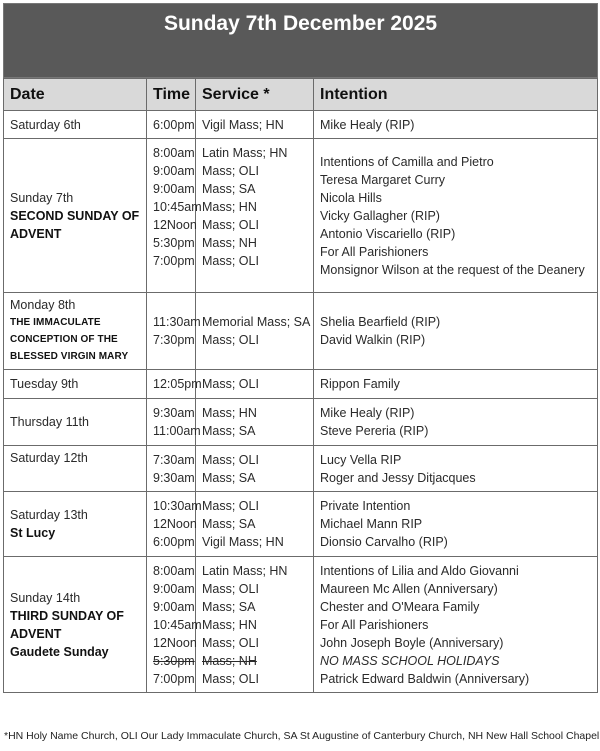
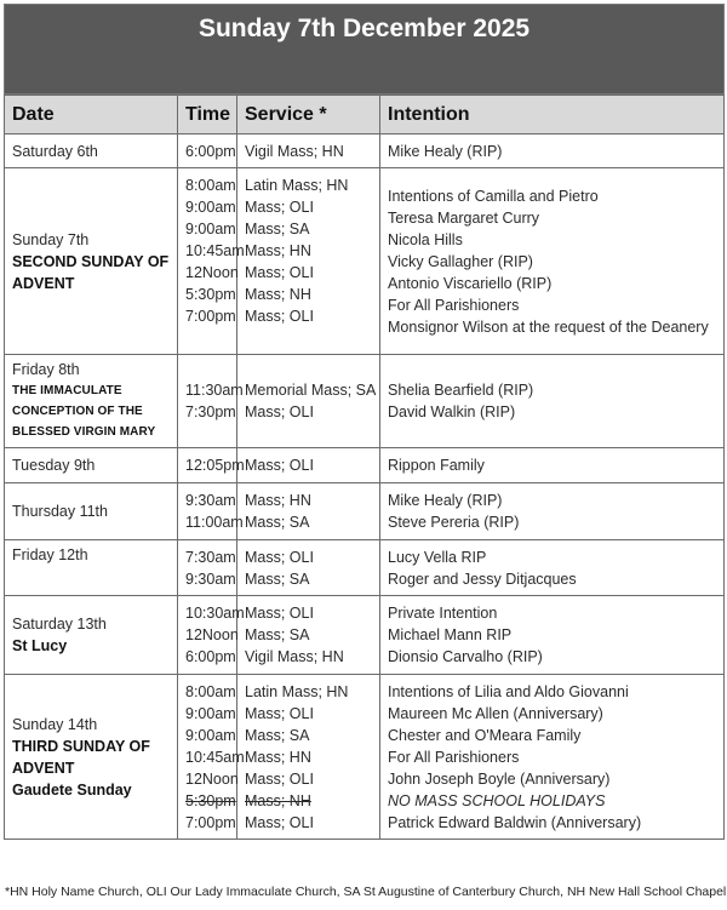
  Sunday 7th December 2025
  Date	Time	Service *	Intention
  Saturday 6th	6:00pm	Vigil Mass; HN	Mike Healy (RIP)
  Sunday 7th SECOND SUNDAY OF ADVENT	8:00am 9:00am 9:00am 10:45am 12Noon 5:30pm 7:00pm	Latin Mass; HN Mass; OLI Mass; SA Mass; HN Mass; OLI Mass; NH Mass; OLI	Intentions of Camilla and Pietro Teresa Margaret Curry Nicola Hills Vicky Gallagher (RIP) Antonio Viscariello (RIP) For All Parishioners Monsignor Wilson at the request of the Deanery
- Monday 8th THE IMMACULATE CONCEPTION OF THE BLESSED VIRGIN MARY	11:30am 7:30pm	Memorial Mass; SA Mass; OLI	Shelia Bearfield (RIP) David Walkin (RIP)
+ Friday 8th THE IMMACULATE CONCEPTION OF THE BLESSED VIRGIN MARY	11:30am 7:30pm	Memorial Mass; SA Mass; OLI	Shelia Bearfield (RIP) David Walkin (RIP)
  Tuesday 9th	12:05pm	Mass; OLI	Rippon Family
  Thursday 11th	9:30am 11:00am	Mass; HN Mass; SA	Mike Healy (RIP) Steve Pereria (RIP)
- Saturday 12th	7:30am 9:30am	Mass; OLI Mass; SA	Lucy Vella RIP Roger and Jessy Ditjacques
+ Friday 12th	7:30am 9:30am	Mass; OLI Mass; SA	Lucy Vella RIP Roger and Jessy Ditjacques
  Saturday 13th St Lucy	10:30am 12Noon 6:00pm	Mass; OLI Mass; SA Vigil Mass; HN	Private Intention Michael Mann RIP Dionsio Carvalho (RIP)
  Sunday 14th THIRD SUNDAY OF ADVENT Gaudete Sunday	8:00am 9:00am 9:00am 10:45am 12Noon 5:30pm 7:00pm	Latin Mass; HN Mass; OLI Mass; SA Mass; HN Mass; OLI Mass; NH Mass; OLI	Intentions of Lilia and Aldo Giovanni Maureen Mc Allen (Anniversary) Chester and O'Meara Family For All Parishioners John Joseph Boyle (Anniversary) NO MASS SCHOOL HOLIDAYS Patrick Edward Baldwin (Anniversary)
  *HN Holy Name Church, OLI Our Lady Immaculate Church, SA St Augustine of Canterbury Church, NH New Hall School Chapel
